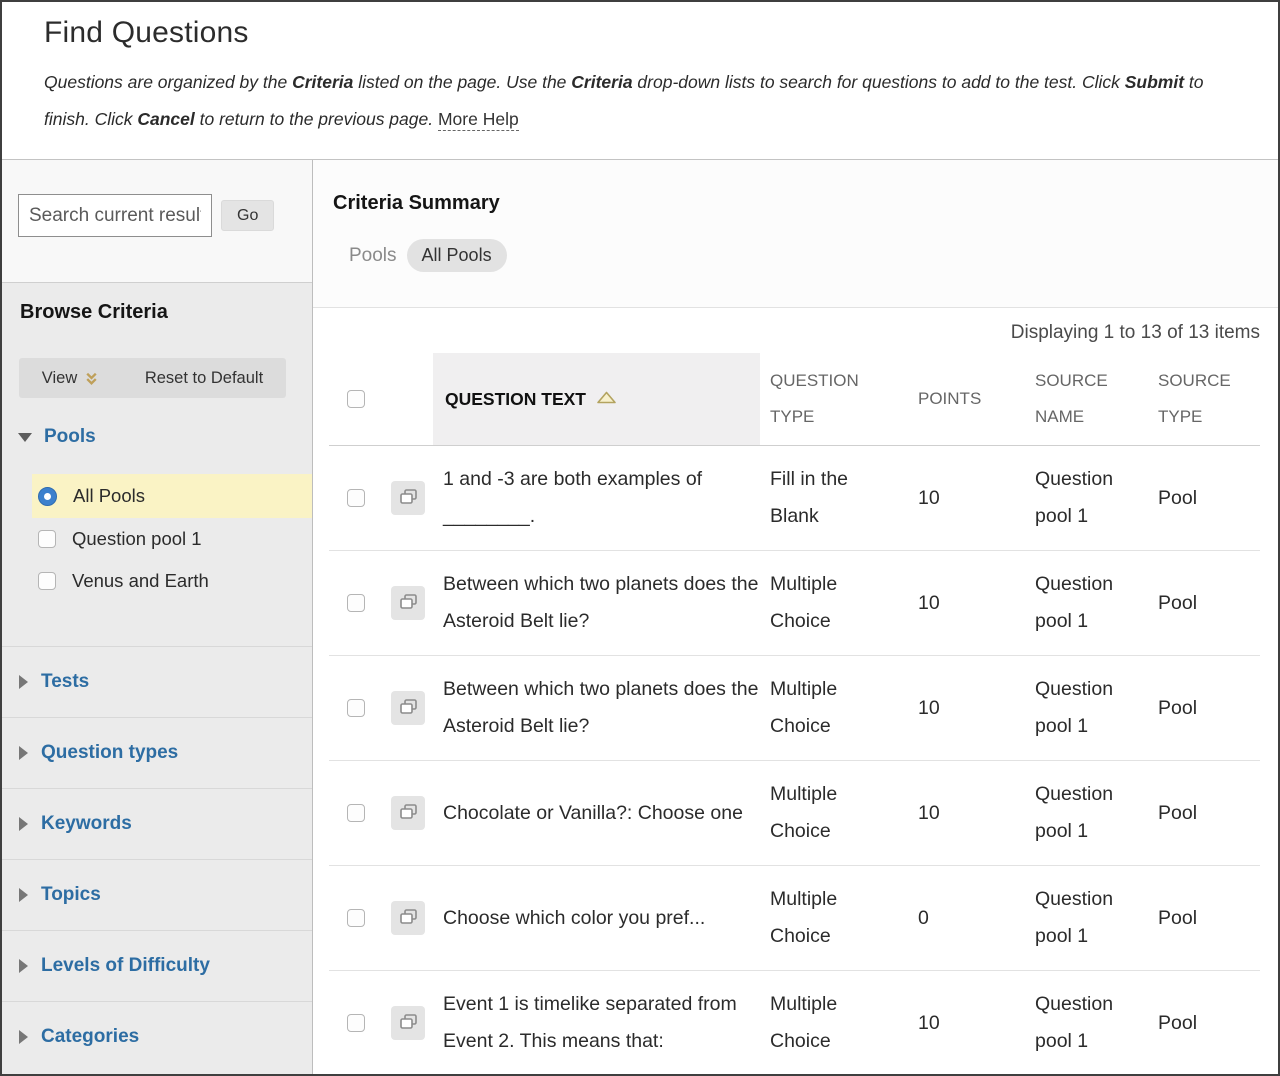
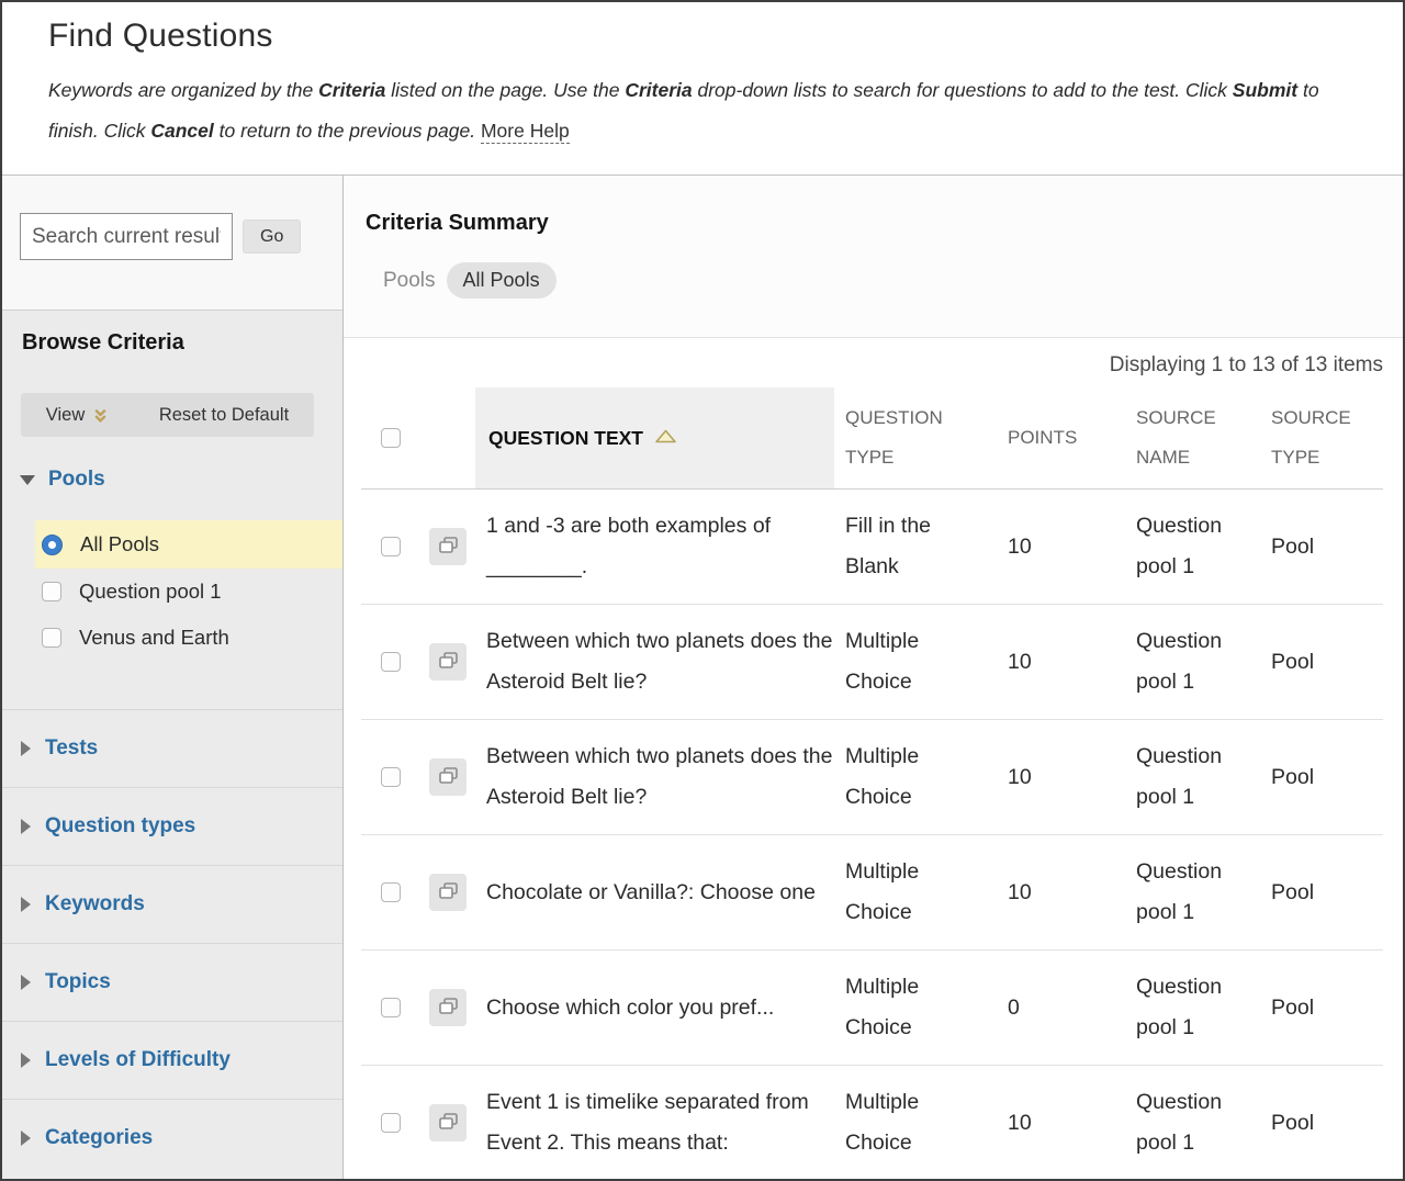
  Find Questions
- Questions are organized by the Criteria listed on the page. Use the Criteria drop-down lists to search for questions to add to the test. Click Submit to finish. Click Cancel to return to the previous page. More Help
+ Keywords are organized by the Criteria listed on the page. Use the Criteria drop-down lists to search for questions to add to the test. Click Submit to finish. Click Cancel to return to the previous page. More Help
  Search current resul
  Go
  Browse Criteria
  View
  Reset to Default
  Pools
  All Pools
  Question pool 1
  Venus and Earth
  Tests
  Question types
  Keywords
  Topics
  Levels of Difficulty
  Categories
  Criteria Summary
  Pools
  All Pools
  Displaying 1 to 13 of 13 items
  QUESTION TEXT
  QUESTION TYPE
  POINTS
  SOURCE NAME
  SOURCE TYPE
  1 and -3 are both examples of ________.
  Fill in the Blank
  10
  Question pool 1
  Pool
  Between which two planets does the Asteroid Belt lie?
  Multiple Choice
  10
  Question pool 1
  Pool
  Between which two planets does the Asteroid Belt lie?
  Multiple Choice
  10
  Question pool 1
  Pool
  Chocolate or Vanilla?: Choose one
  Multiple Choice
  10
  Question pool 1
  Pool
  Choose which color you pref...
  Multiple Choice
  0
  Question pool 1
  Pool
  Event 1 is timelike separated from Event 2. This means that:
  Multiple Choice
  10
  Question pool 1
  Pool
